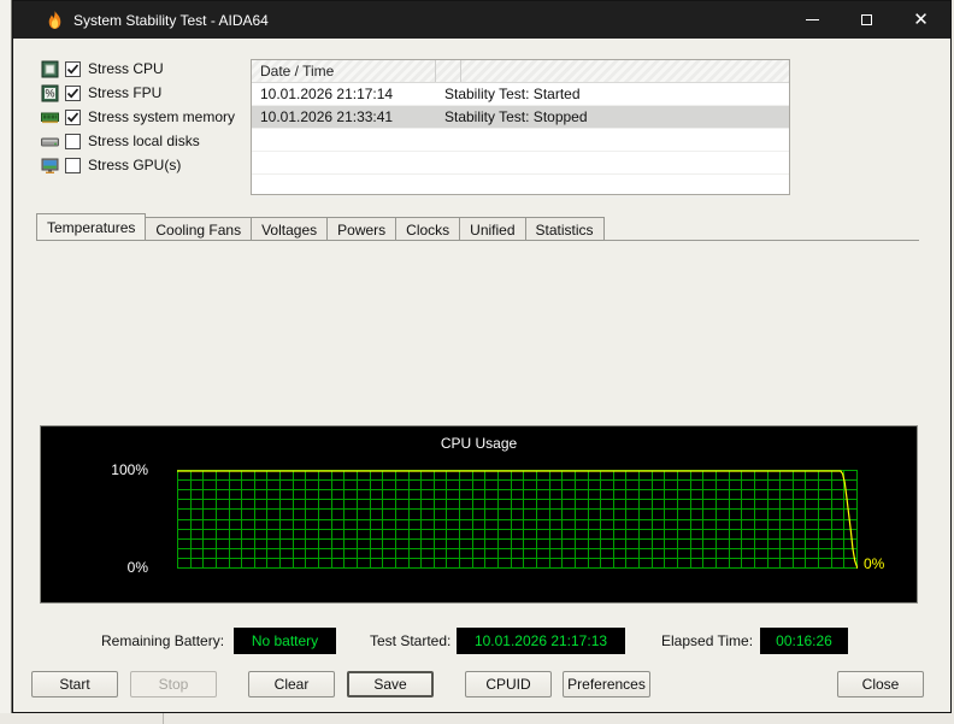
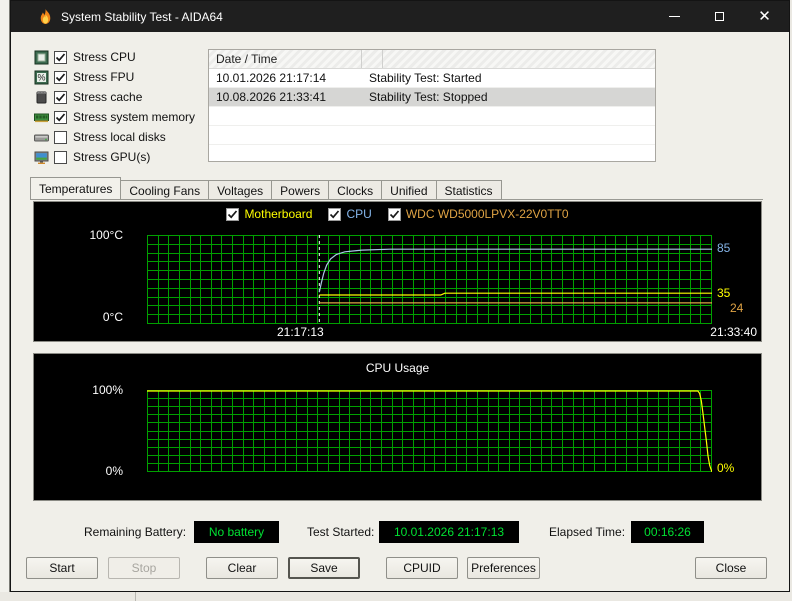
  System Stability Test - AIDA64
  ✕
  Stress CPU
  %
  Stress FPU
+ Stress cache
  Stress system memory
  Stress local disks
  Stress GPU(s)
  Date / Time
  10.01.2026 21:17:14
  Stability Test: Started
- 10.01.2026 21:33:41
+ 10.08.2026 21:33:41
  Stability Test: Stopped
  Temperatures
  Cooling Fans
  Voltages
  Powers
  Clocks
  Unified
  Statistics
+ Motherboard
+ CPU
+ WDC WD5000LPVX-22V0TT0
+ 100°C
+ 0°C
+ 21:17:13
+ 21:33:40
+ 85
+ 35
+ 24
  CPU Usage
  100%
  0%
  0%
  Remaining Battery:
  No battery
  Test Started:
  10.01.2026 21:17:13
  Elapsed Time:
  00:16:26
  Start
  Stop
  Clear
  Save
  CPUID
  Preferences
  Close
